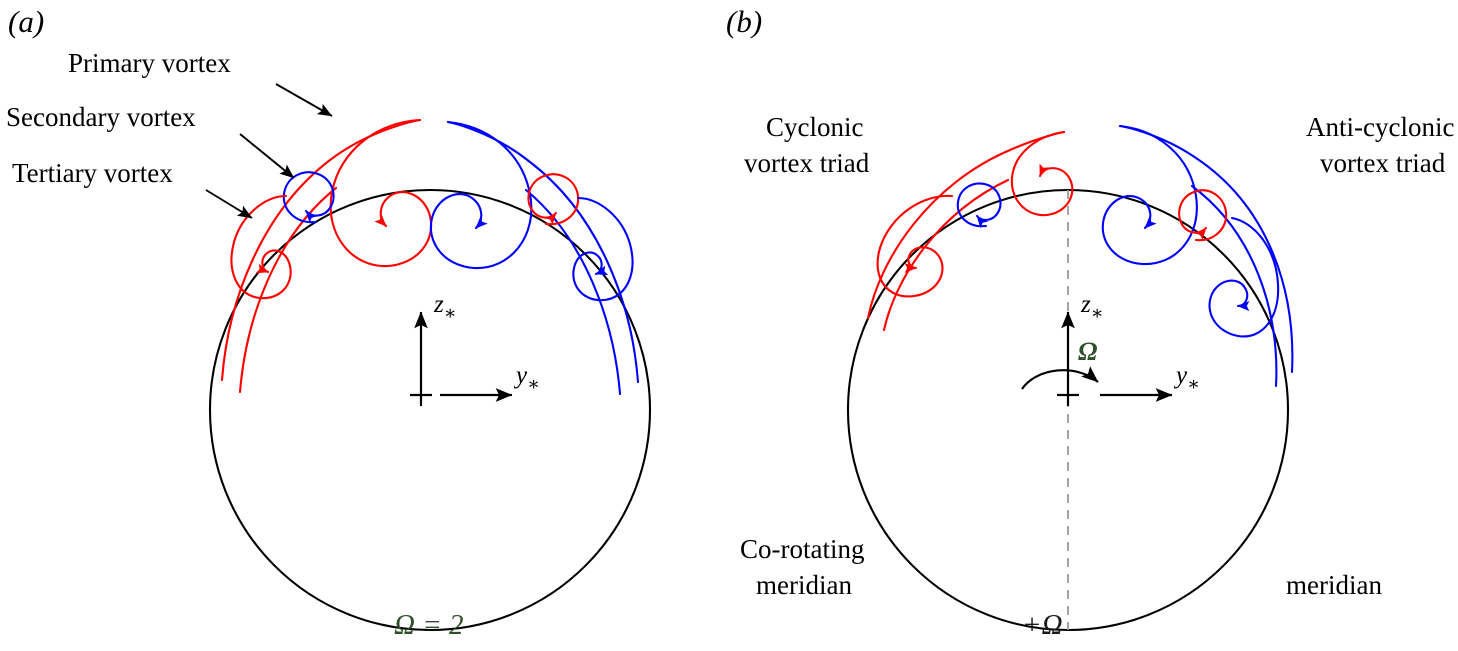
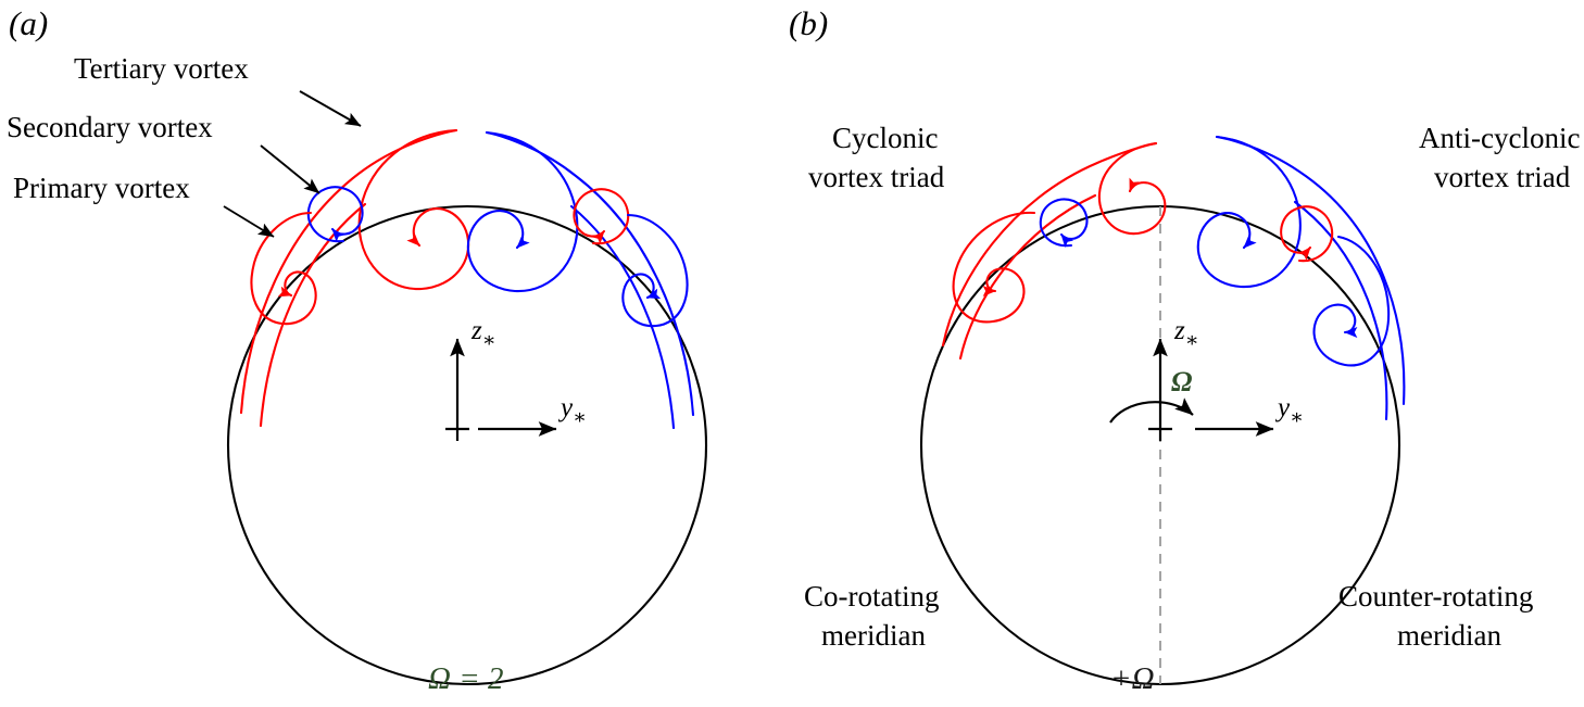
  (a)
- Primary vortex
+ Tertiary vortex
  Secondary vortex
- Tertiary vortex
+ Primary vortex
  z∗
  y∗
  Ω = 2
  (b)
  Cyclonic
  vortex triad
  Anti-cyclonic
  vortex triad
  Co-rotating
  meridian
+ Counter-rotating
  meridian
  z∗
  y∗
  Ω
  +Ω
